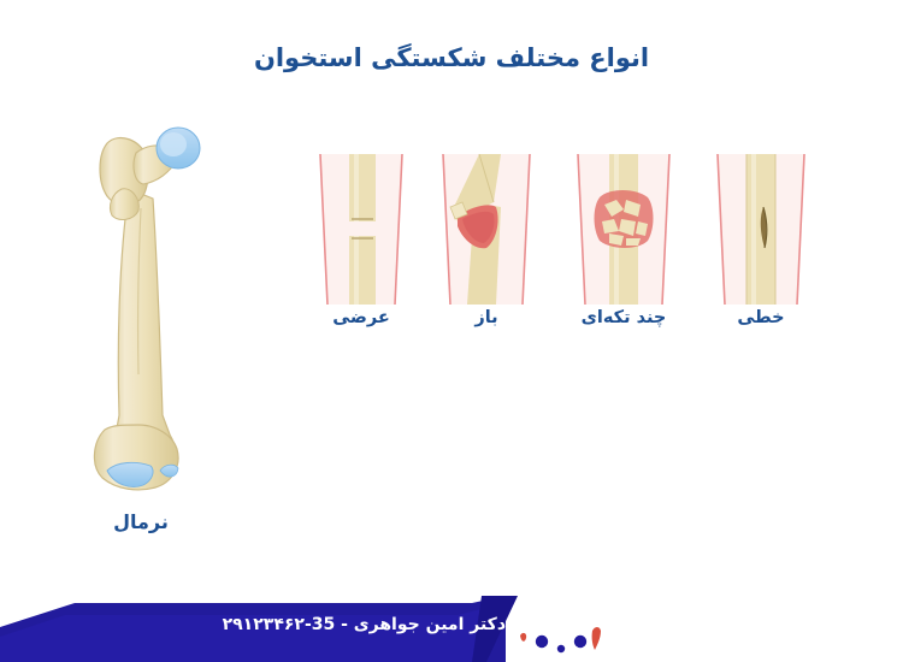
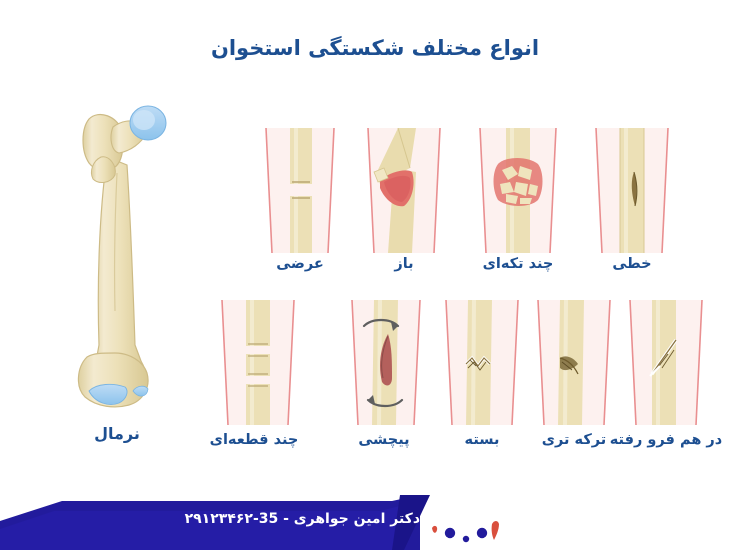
  انواع مختلف شکستگی استخوان
  نرمال
  خطی
  چند تکه‌ای
  باز
  عرضی
+ در هم فرو رفته
+ ترکه تری
+ بسته
+ پیچشی
+ چند قطعه‌ای
  دکتر امین جواهری - 35-۲۹۱۲۳۴۶۲
